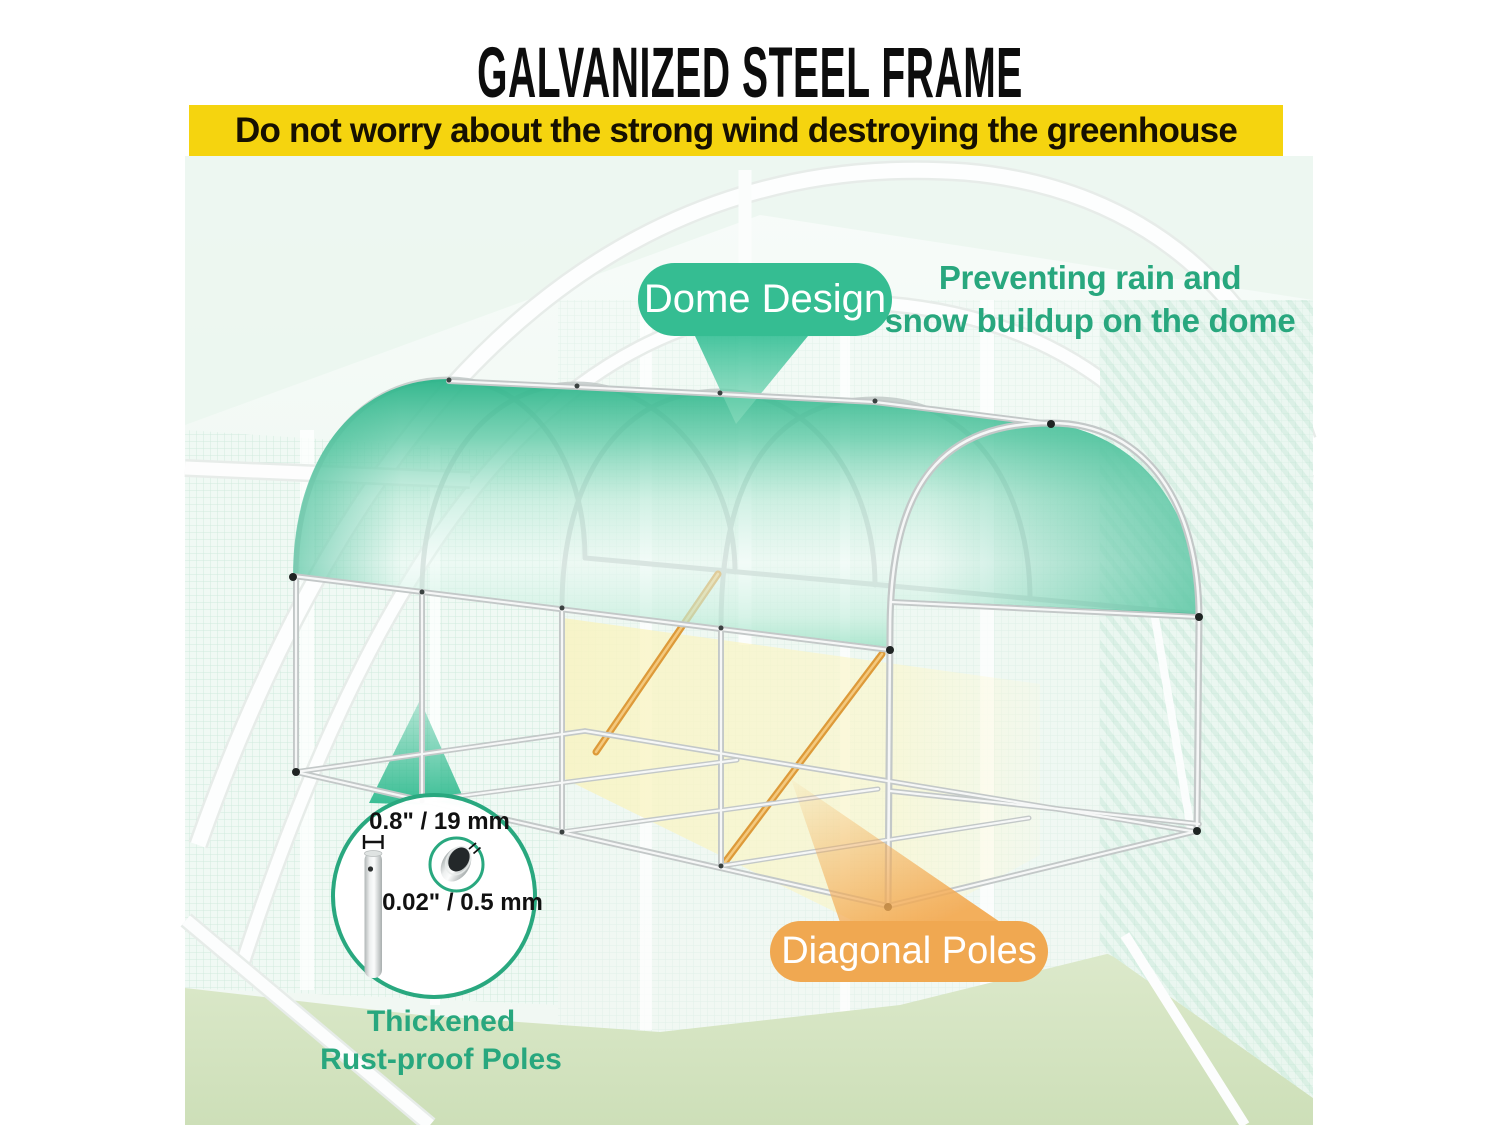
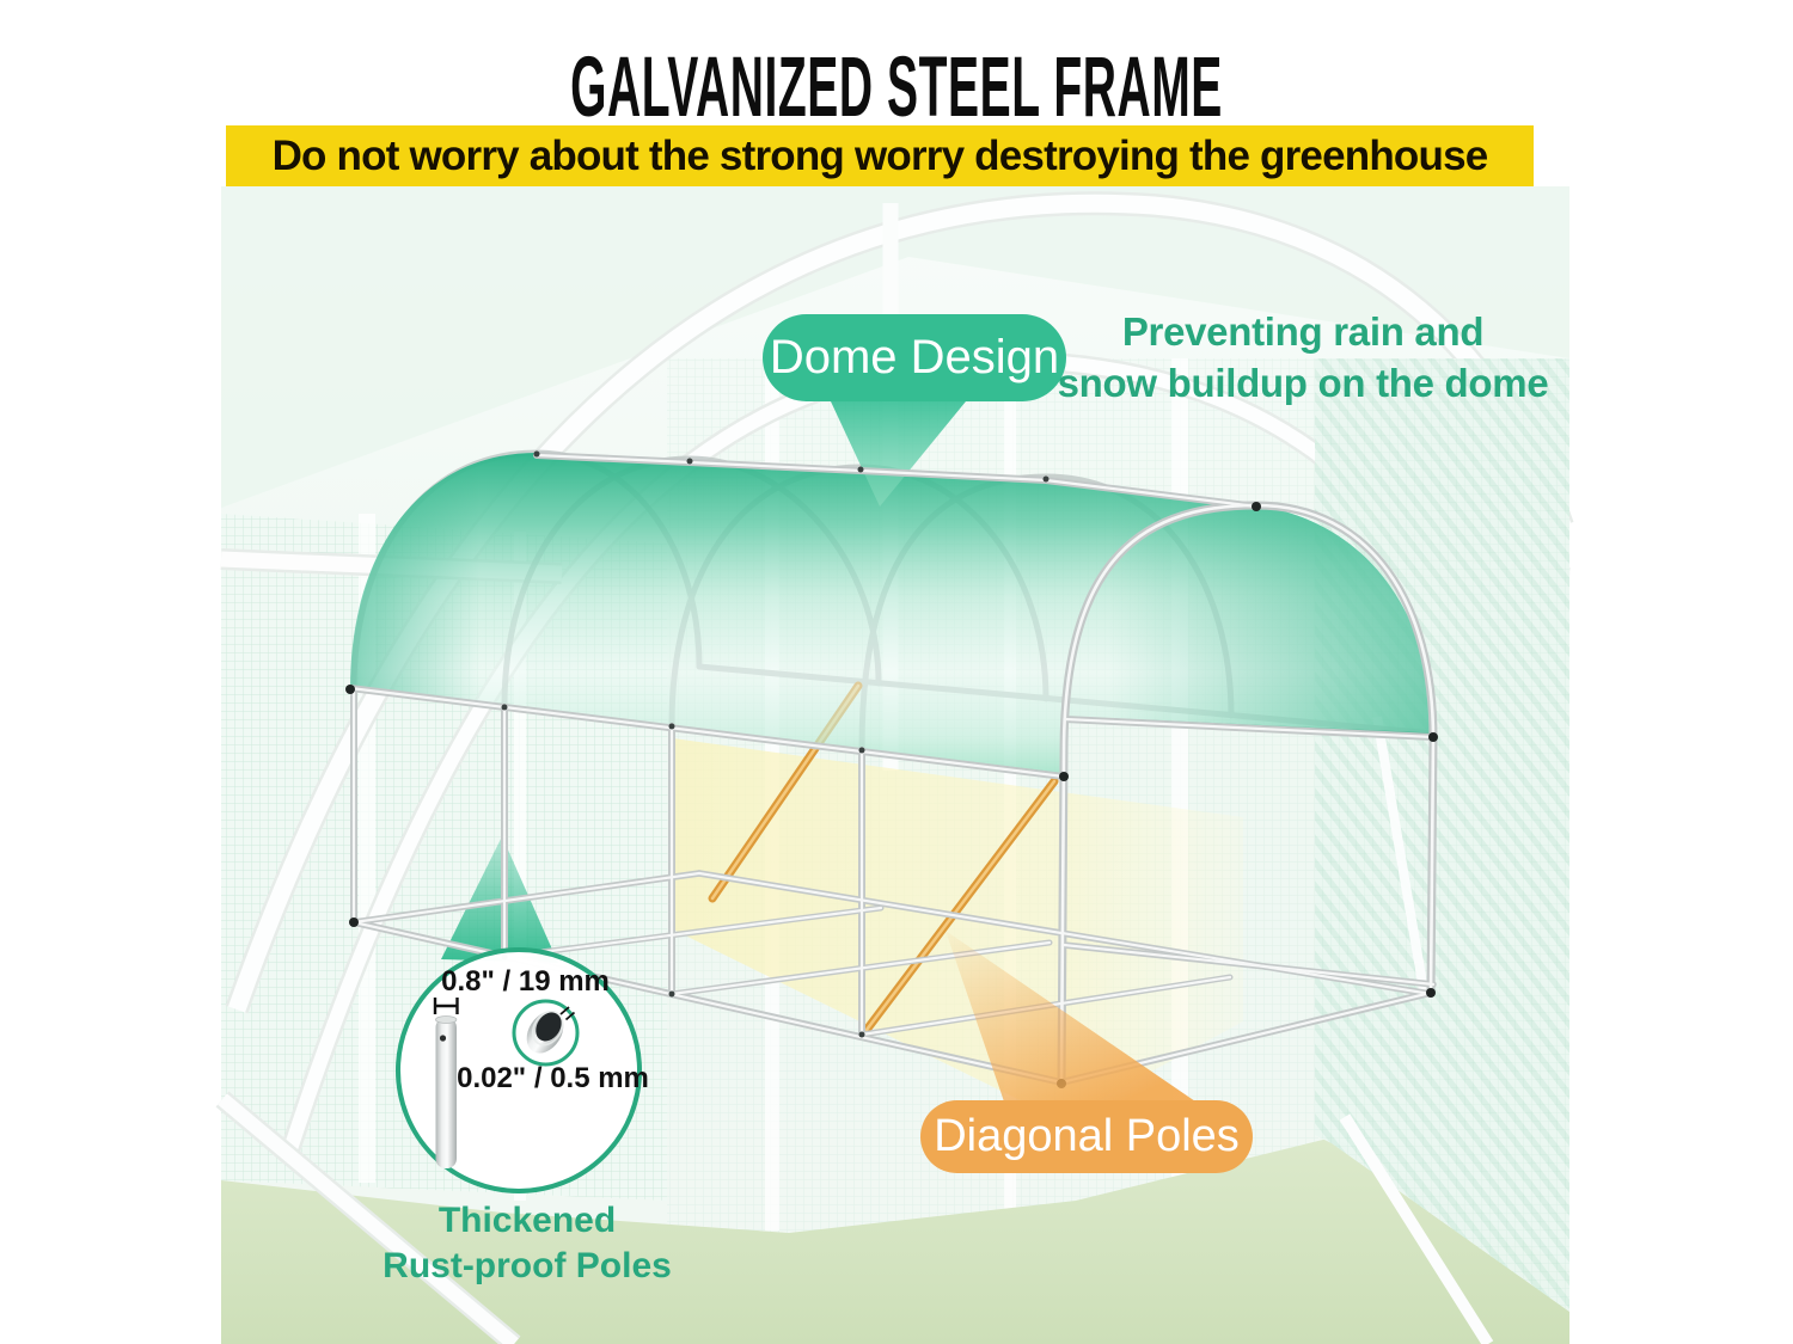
  GALVANIZED STEEL FRAME
- Do not worry about the strong wind destroying the greenhouse
+ Do not worry about the strong worry destroying the greenhouse
  Dome Design
  Preventing rain and
  snow buildup on the dome
  0.8" / 19 mm
  0.02" / 0.5 mm
  Thickened
  Rust-proof Poles
  Diagonal Poles
